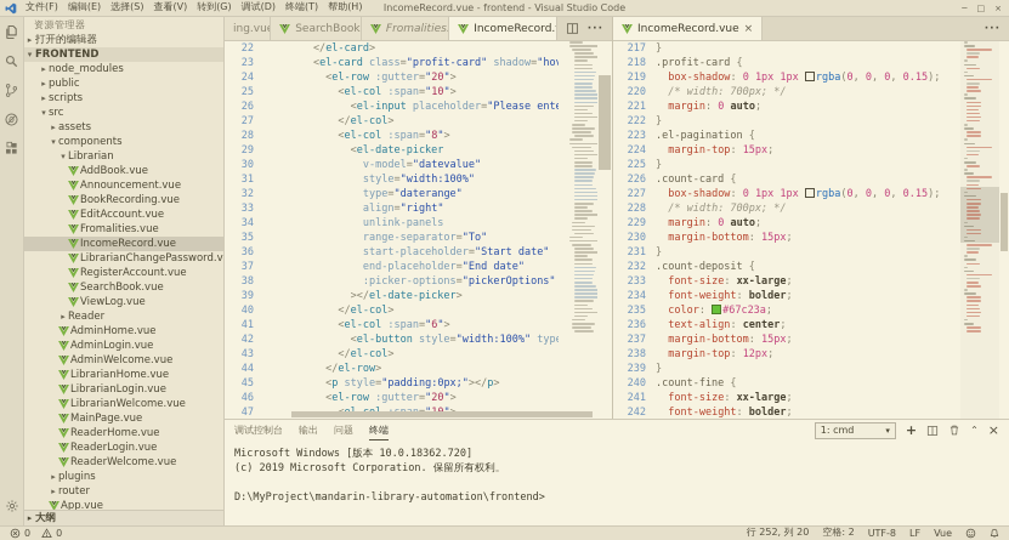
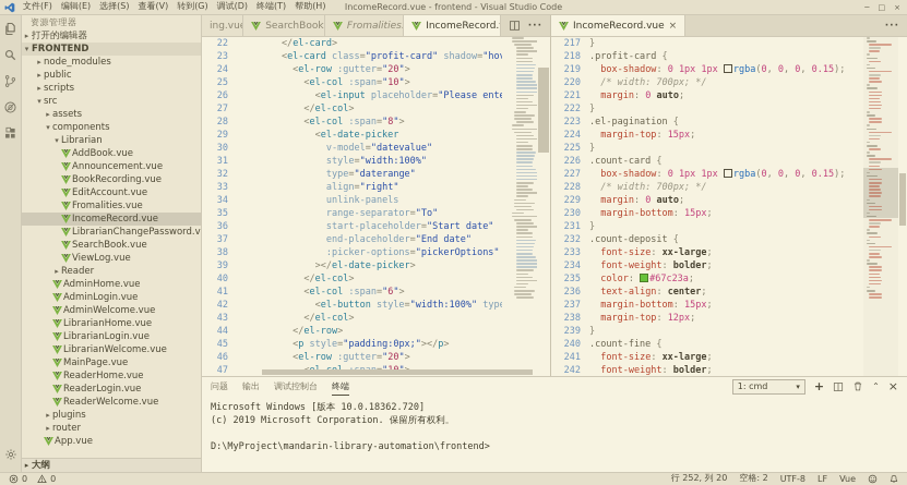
  文件(F)
  编辑(E)
  选择(S)
  查看(V)
  转到(G)
  调试(D)
  终端(T)
  帮助(H)
  IncomeRecord.vue - frontend - Visual Studio Code
  ─
  □
  ×
  资源管理器
  ▸
  打开的编辑器
  ▾
  FRONTEND
  ▸
  node_modules
  ▸
  public
  ▸
  scripts
  ▾
  src
  ▸
  assets
  ▾
  components
  ▾
  Librarian
  AddBook.vue
  Announcement.vue
  BookRecording.vue
  EditAccount.vue
  Fromalities.vue
  IncomeRecord.vue
  LibrarianChangePassword.v
- RegisterAccount.vue
  SearchBook.vue
  ViewLog.vue
  ▸
  Reader
  AdminHome.vue
  AdminLogin.vue
  AdminWelcome.vue
  LibrarianHome.vue
  LibrarianLogin.vue
  LibrarianWelcome.vue
  MainPage.vue
  ReaderHome.vue
  ReaderLogin.vue
  ReaderWelcome.vue
  ▸
  plugins
  ▸
  router
  App.vue
  ▸
  大纲
  ing.vu
  SearchBook
  Fromalities
  IncomeRecord.
  ···
  22
  </el-card>
  23
  <el-card class="profit-card" shadow="ho
  24
  <el-row :gutter="20">
  25
  <el-col :span="10">
  26
  <el-input placeholder="Please ent
  27
  </el-col>
  28
  <el-col :span="8">
  29
  <el-date-picker
  30
  v-model="datevalue"
  31
  style="width:100%"
  32
  type="daterange"
  33
  align="right"
  34
  unlink-panels
  35
  range-separator="To"
  36
  start-placeholder="Start date"
  37
  end-placeholder="End date"
  38
  :picker-options="pickerOptions"
  39
  ></el-date-picker>
  40
  </el-col>
  41
  <el-col :span="6">
  42
  <el-button style="width:100%" typ
  43
  </el-col>
  44
  </el-row>
  45
  <p style="padding:0px;"></p>
  46
  <el-row :gutter="20">
  47
  IncomeRecord.vue
  ×
  ···
  217
  }
  218
  .profit-card {
  219
  box-shadow: 0 1px 1px rgba(0, 0, 0, 0.15);
  220
  /* width: 700px; */
  221
  margin: 0 auto;
  222
  }
  223
  .el-pagination {
  224
  margin-top: 15px;
  225
  }
  226
  .count-card {
  227
  box-shadow: 0 1px 1px rgba(0, 0, 0, 0.15);
  228
  /* width: 700px; */
  229
  margin: 0 auto;
  230
  margin-bottom: 15px;
  231
  }
  232
  .count-deposit {
  233
  font-size: xx-large;
  234
  font-weight: bolder;
  235
  color: #67c23a;
  236
  text-align: center;
  237
  margin-bottom: 15px;
  238
  margin-top: 12px;
  239
  }
  240
  .count-fine {
  241
  font-size: xx-large;
  242
  font-weight: bolder;
- 调试控制台
+ 问题
  输出
- 问题
+ 调试控制台
  终端
  1: cmd
  ▾
  +
  ⌃
  ×
  Microsoft Windows [版本 10.0.18362.720]
  (c) 2019 Microsoft Corporation. 保留所有权利。
  D:\MyProject\mandarin-library-automation\frontend>
  0
  0
  行 252, 列 20
  空格: 2
  UTF-8
  LF
  Vue
